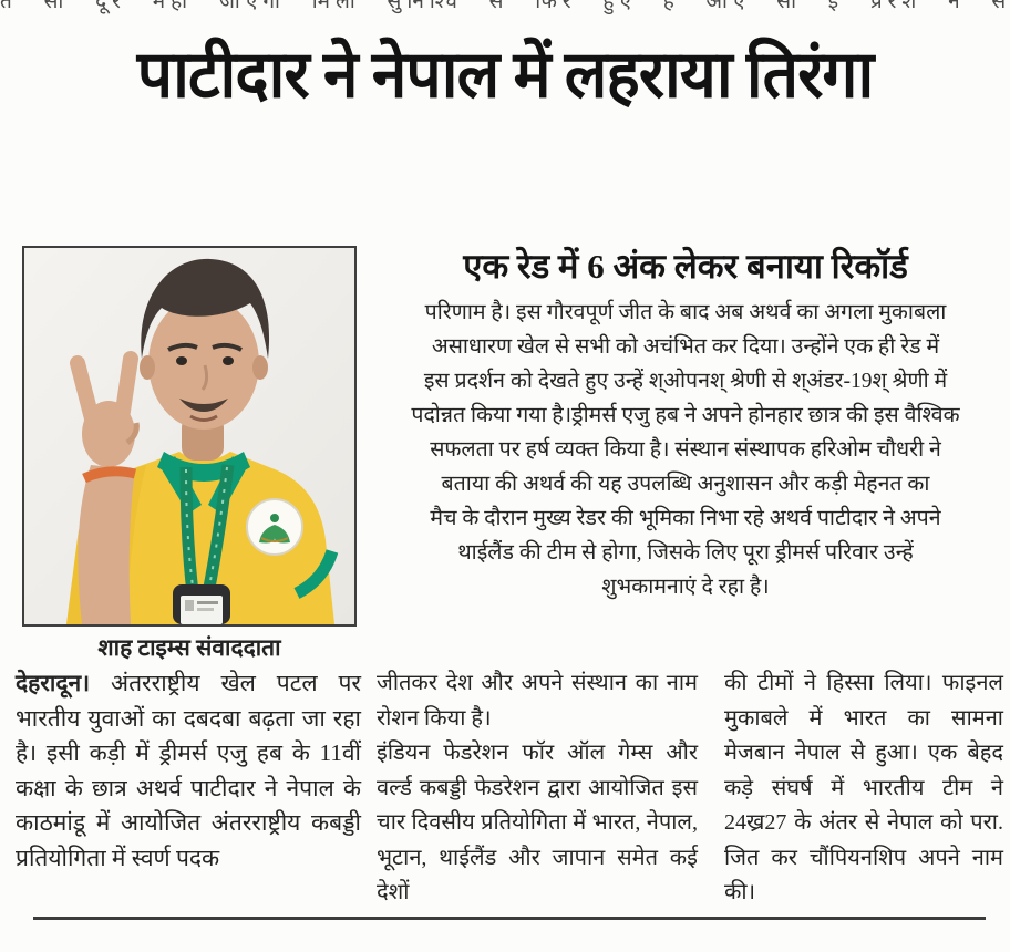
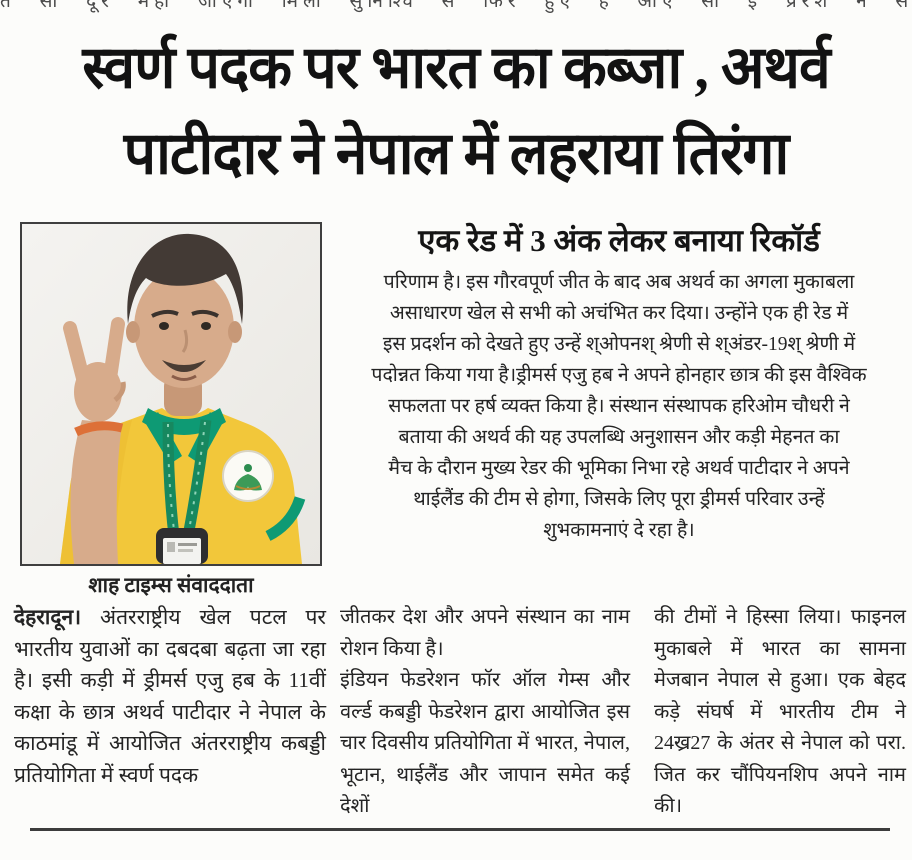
  त सा दूर महा जाएगा मिला सुनिश्चि सं फिर हुए है आए सा इ प्रेरश न स
+ स्वर्ण पदक पर भारत का कब्जा , अथर्व
  पाटीदार ने नेपाल में लहराया तिरंगा
  शाह टाइम्स संवाददाता
- एक रेड में 6 अंक लेकर बनाया रिकॉर्ड
+ एक रेड में 3 अंक लेकर बनाया रिकॉर्ड
  परिणाम है। इस गौरवपूर्ण जीत के बाद अब अथर्व का अगला मुकाबला
  असाधारण खेल से सभी को अचंभित कर दिया। उन्होंने एक ही रेड में
  इस प्रदर्शन को देखते हुए उन्हें श्ओपनश् श्रेणी से श्अंडर-19श् श्रेणी में
  पदोन्नत किया गया है।ड्रीमर्स एजु हब ने अपने होनहार छात्र की इस वैश्विक
  सफलता पर हर्ष व्यक्त किया है। संस्थान संस्थापक हरिओम चौधरी ने
  बताया की अथर्व की यह उपलब्धि अनुशासन और कड़ी मेहनत का
  मैच के दौरान मुख्य रेडर की भूमिका निभा रहे अथर्व पाटीदार ने अपने
  थाईलैंड की टीम से होगा, जिसके लिए पूरा ड्रीमर्स परिवार उन्हें
  शुभकामनाएं दे रहा है।
  देहरादून। अंतरराष्ट्रीय खेल पटल पर भारतीय युवाओं का दबदबा बढ़ता जा रहा है। इसी कड़ी में ड्रीमर्स एजु हब के 11वीं कक्षा के छात्र अथर्व पाटीदार ने नेपाल के काठमांडू में आयोजित अंतरराष्ट्रीय कबड्डी प्रतियोगिता में स्वर्ण पदक
  जीतकर देश और अपने संस्थान का नाम रोशन किया है।
  इंडियन फेडरेशन फॉर ऑल गेम्स और वर्ल्ड कबड्डी फेडरेशन द्वारा आयोजित इस चार दिवसीय प्रतियोगिता में भारत, नेपाल, भूटान, थाईलैंड और जापान समेत कई देशों
  की टीमों ने हिस्सा लिया। फाइनल मुकाबले में भारत का सामना मेजबान नेपाल से हुआ। एक बेहद कड़े संघर्ष में भारतीय टीम ने 24ख्र27 के अंतर से नेपाल को परा. जित कर चौंपियनशिप अपने नाम की।
